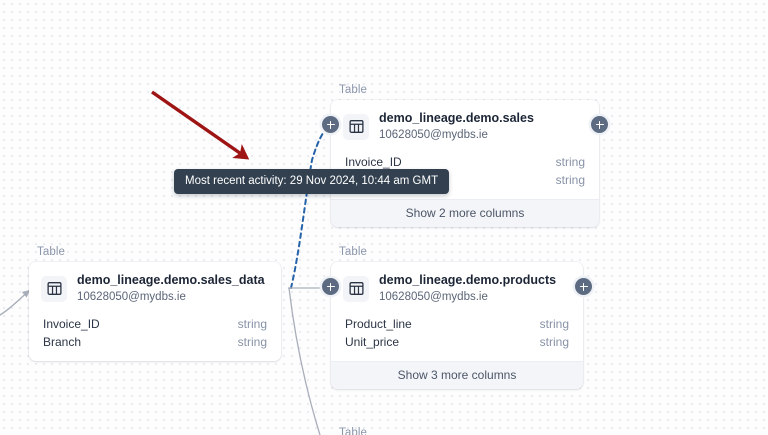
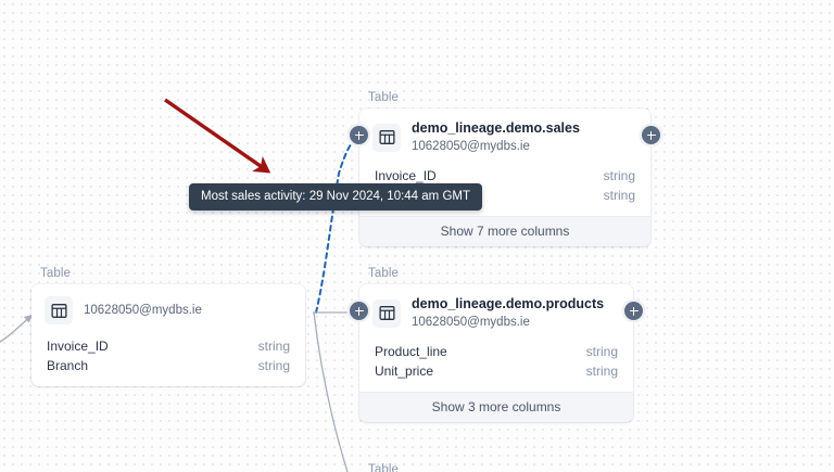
  Table
  demo_lineage.demo.sales
  10628050@mydbs.ie
  Invoice_ID
  string
  string
- Show 2 more columns
+ Show 7 more columns
  Table
- demo_lineage.demo.sales_data
  10628050@mydbs.ie
  Invoice_ID
  string
  Branch
  string
  Table
  demo_lineage.demo.products
  10628050@mydbs.ie
  Product_line
  string
  Unit_price
  string
  Show 3 more columns
  Table
- Most recent activity: 29 Nov 2024, 10:44 am GMT
+ Most sales activity: 29 Nov 2024, 10:44 am GMT
